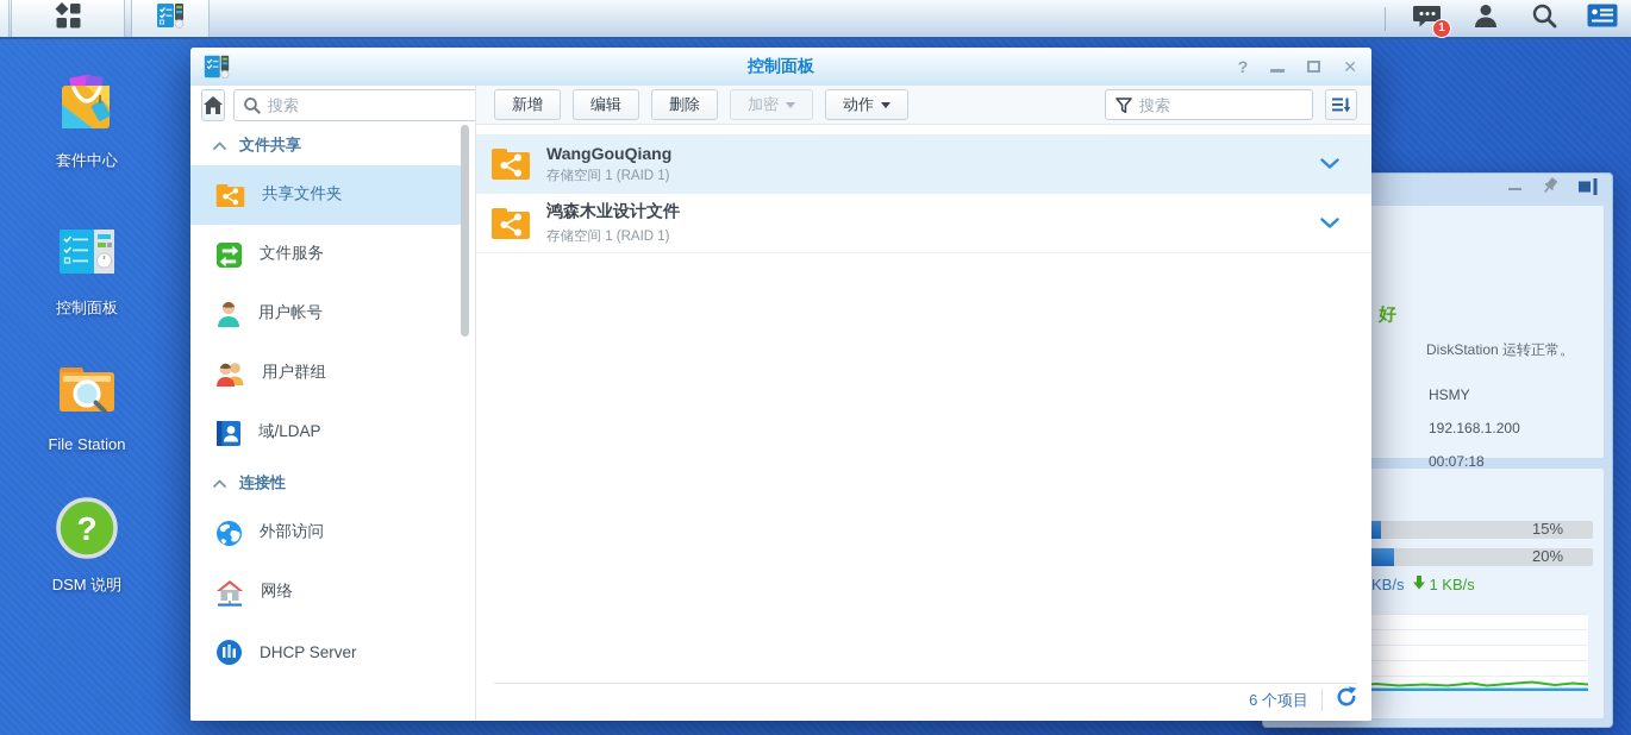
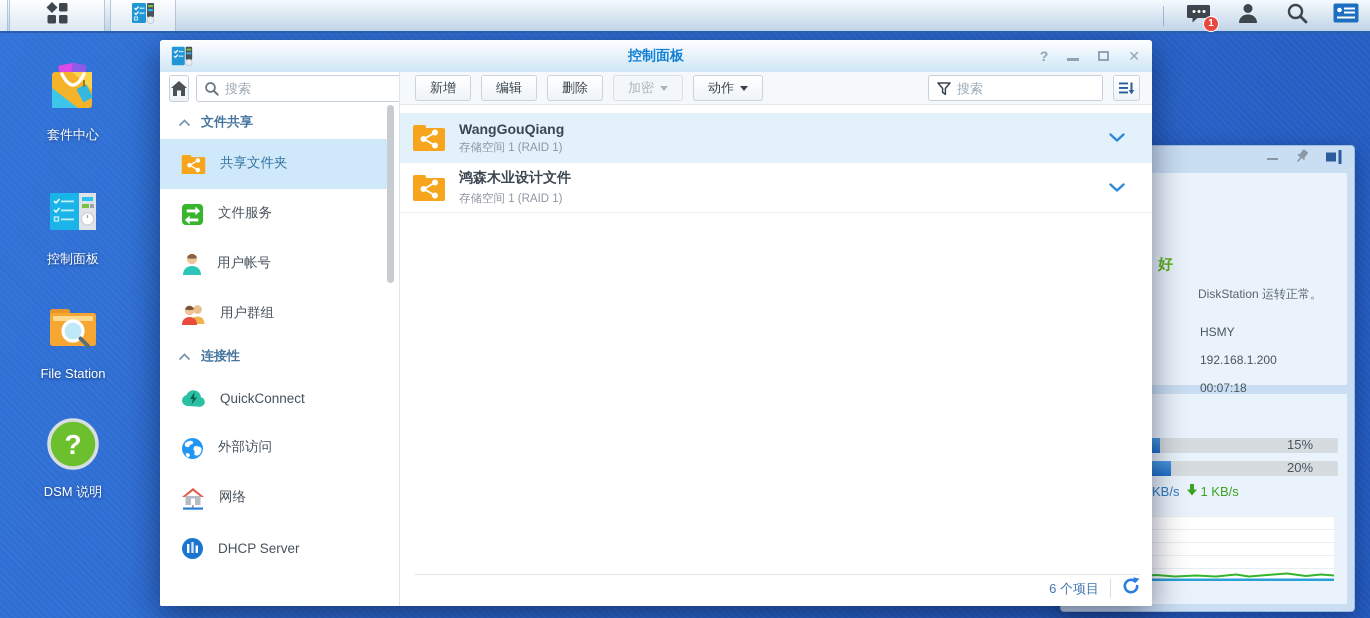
  1
  套件中心
  控制面板
  File Station
  ?
  DSM 说明
  好
  DiskStation 运转正常。
  HSMY
  192.168.1.200
  00:07:18
  15%
  20%
  KB/s
  1 KB/s
  控制面板
  ?
  ✕
  搜索
  文件共享
  共享文件夹
  文件服务
  用户帐号
  用户群组
- 域/LDAP
  连接性
+ QuickConnect
  外部访问
  网络
  DHCP Server
  新增
  编辑
  删除
  加密
  动作
  搜索
  WangGouQiang
  存储空间 1 (RAID 1)
  鸿森木业设计文件
  存储空间 1 (RAID 1)
  6 个项目
